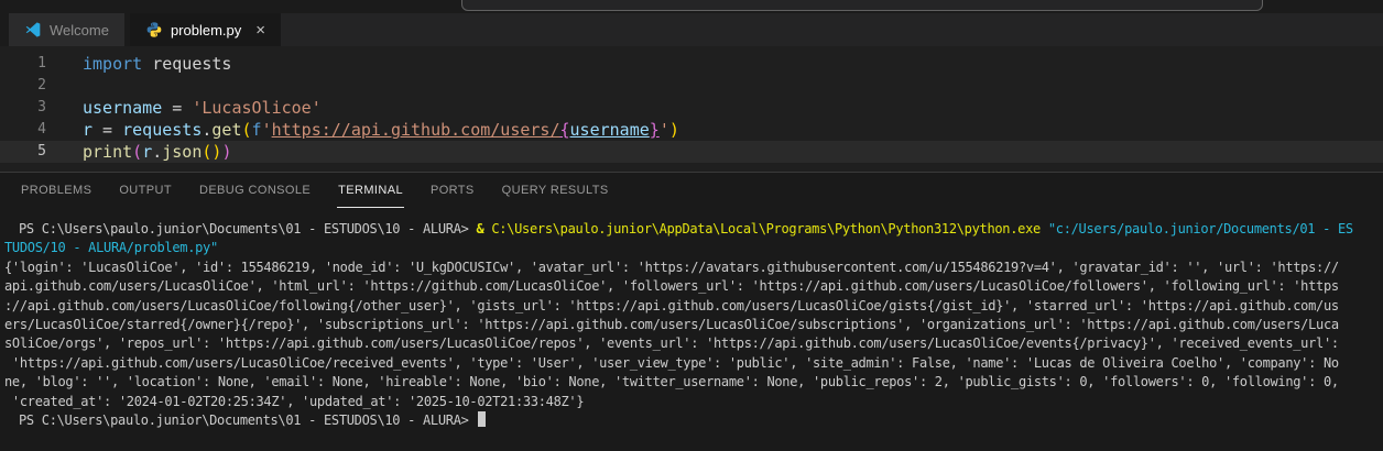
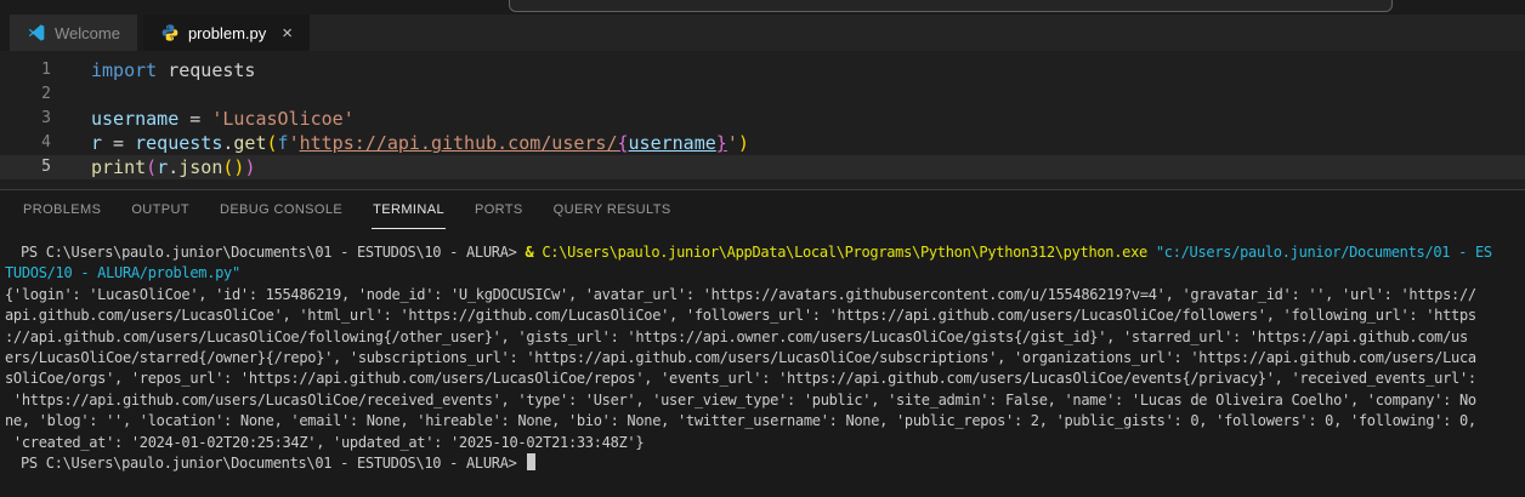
  Welcome
  problem.py
  ×
  1
  import requests
  2
  3
  username = 'LucasOlicoe'
  4
  r = requests.get(f'https://api.github.com/users/{username}')
  5
  print(r.json())
  PROBLEMS
  OUTPUT
  DEBUG CONSOLE
  TERMINAL
  PORTS
  QUERY RESULTS
  PS C:\Users\paulo.junior\Documents\01 - ESTUDOS\10 - ALURA> & C:\Users\paulo.junior\AppData\Local\Programs\Python\Python312\python.exe "c:/Users/paulo.junior/Documents/01 - ES
  TUDOS/10 - ALURA/problem.py"
  {'login': 'LucasOliCoe', 'id': 155486219, 'node_id': 'U_kgDOCUSICw', 'avatar_url': 'https://avatars.githubusercontent.com/u/155486219?v=4', 'gravatar_id': '', 'url': 'https://
  api.github.com/users/LucasOliCoe', 'html_url': 'https://github.com/LucasOliCoe', 'followers_url': 'https://api.github.com/users/LucasOliCoe/followers', 'following_url': 'https
- ://api.github.com/users/LucasOliCoe/following{/other_user}', 'gists_url': 'https://api.github.com/users/LucasOliCoe/gists{/gist_id}', 'starred_url': 'https://api.github.com/us
+ ://api.github.com/users/LucasOliCoe/following{/other_user}', 'gists_url': 'https://api.owner.com/users/LucasOliCoe/gists{/gist_id}', 'starred_url': 'https://api.github.com/us
  ers/LucasOliCoe/starred{/owner}{/repo}', 'subscriptions_url': 'https://api.github.com/users/LucasOliCoe/subscriptions', 'organizations_url': 'https://api.github.com/users/Luca
  sOliCoe/orgs', 'repos_url': 'https://api.github.com/users/LucasOliCoe/repos', 'events_url': 'https://api.github.com/users/LucasOliCoe/events{/privacy}', 'received_events_url':
  'https://api.github.com/users/LucasOliCoe/received_events', 'type': 'User', 'user_view_type': 'public', 'site_admin': False, 'name': 'Lucas de Oliveira Coelho', 'company': No
  ne, 'blog': '', 'location': None, 'email': None, 'hireable': None, 'bio': None, 'twitter_username': None, 'public_repos': 2, 'public_gists': 0, 'followers': 0, 'following': 0,
  'created_at': '2024-01-02T20:25:34Z', 'updated_at': '2025-10-02T21:33:48Z'}
  PS C:\Users\paulo.junior\Documents\01 - ESTUDOS\10 - ALURA>
